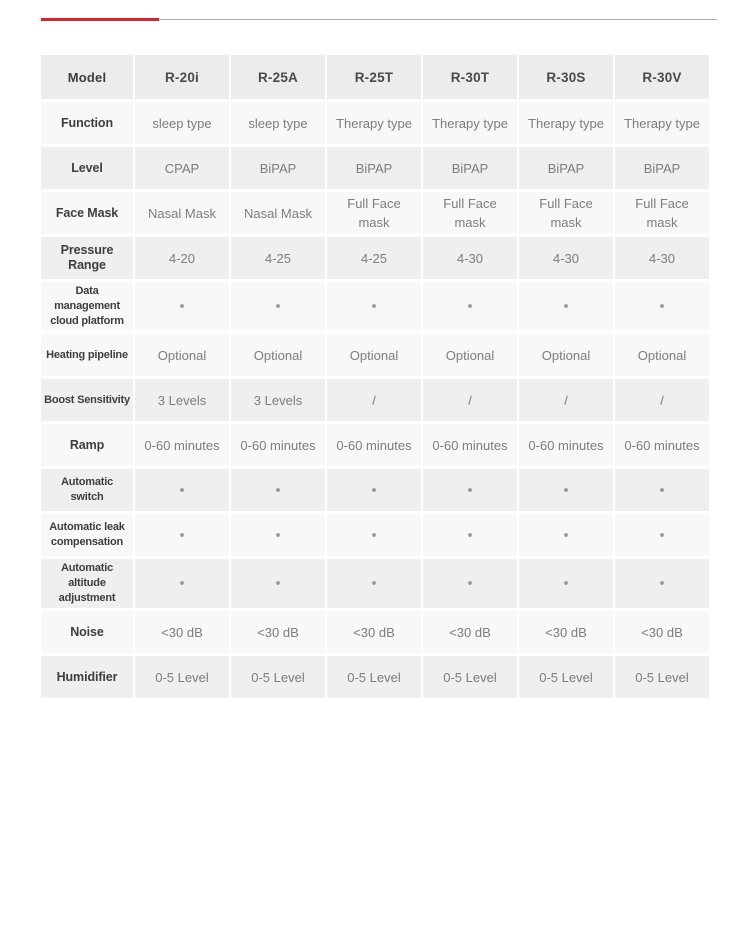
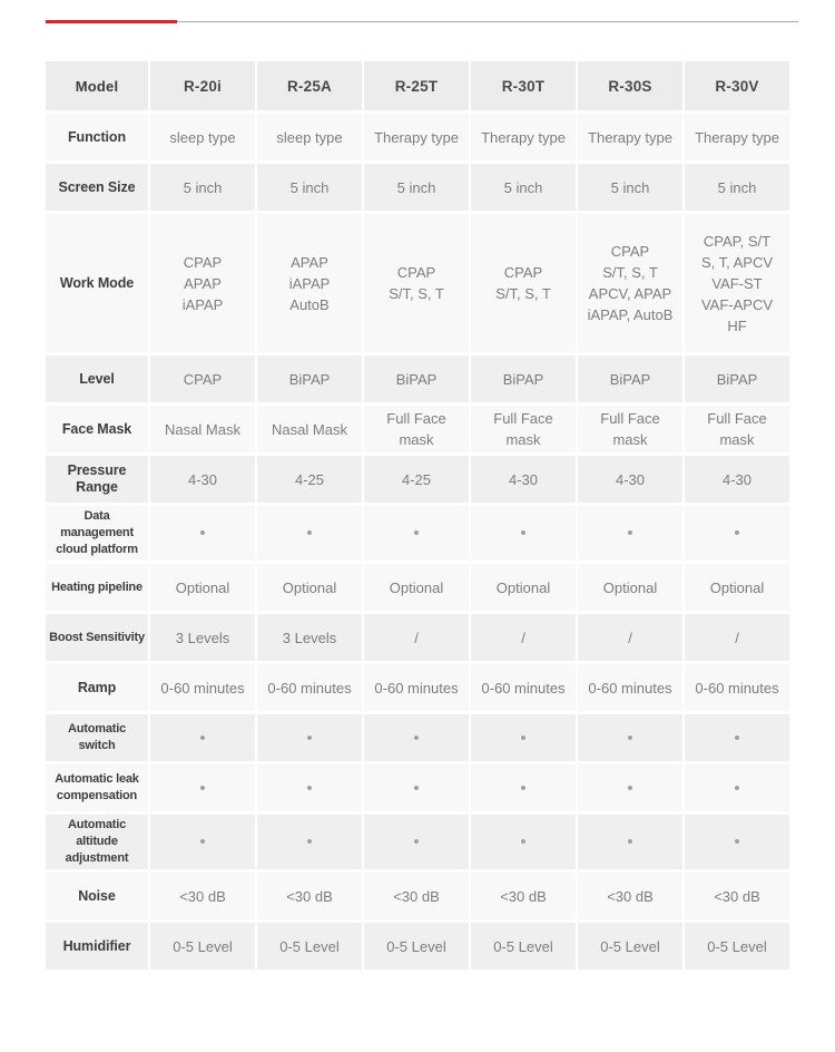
  Model	R-20i	R-25A	R-25T	R-30T	R-30S	R-30V
  Function	sleep type	sleep type	Therapy type	Therapy type	Therapy type	Therapy type
+ Screen Size	5 inch	5 inch	5 inch	5 inch	5 inch	5 inch
+ Work Mode	CPAP APAP iAPAP	APAP iAPAP AutoB	CPAP S/T, S, T	CPAP S/T, S, T	CPAP S/T, S, T APCV, APAP iAPAP, AutoB	CPAP, S/T S, T, APCV VAF-ST VAF-APCV HF
  Level	CPAP	BiPAP	BiPAP	BiPAP	BiPAP	BiPAP
  Face Mask	Nasal Mask	Nasal Mask	Full Face mask	Full Face mask	Full Face mask	Full Face mask
- Pressure Range	4-20	4-25	4-25	4-30	4-30	4-30
+ Pressure Range	4-30	4-25	4-25	4-30	4-30	4-30
  Data management cloud platform	•	•	•	•	•	•
  Heating pipeline	Optional	Optional	Optional	Optional	Optional	Optional
  Boost Sensitivity	3 Levels	3 Levels	/	/	/	/
  Ramp	0-60 minutes	0-60 minutes	0-60 minutes	0-60 minutes	0-60 minutes	0-60 minutes
  Automatic switch	•	•	•	•	•	•
  Automatic leak compensation	•	•	•	•	•	•
  Automatic altitude adjustment	•	•	•	•	•	•
  Noise	<30 dB	<30 dB	<30 dB	<30 dB	<30 dB	<30 dB
  Humidifier	0-5 Level	0-5 Level	0-5 Level	0-5 Level	0-5 Level	0-5 Level
